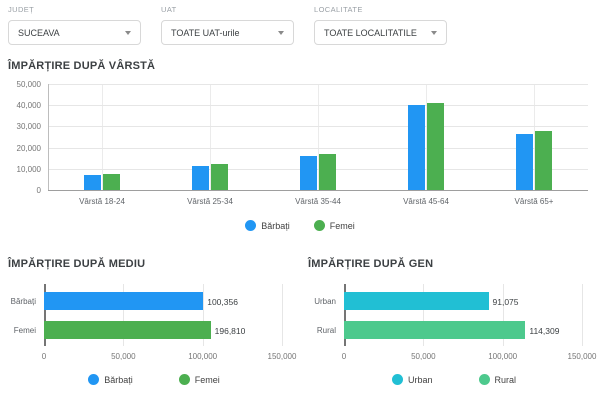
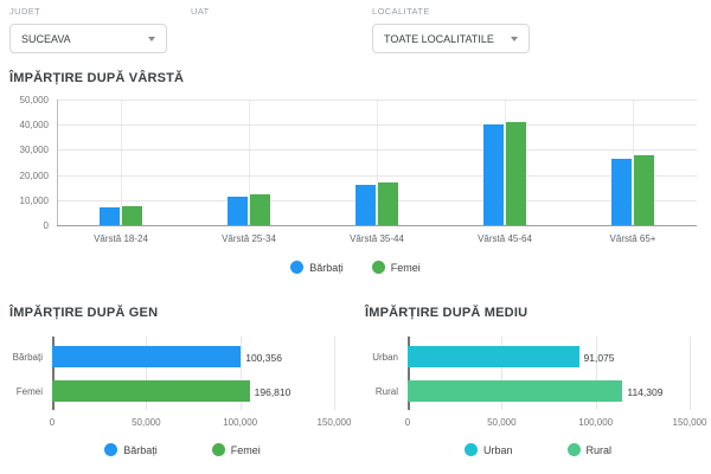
  JUDEȚ
  SUCEAVA
  UAT
- TOATE UAT-urile
  LOCALITATE
  TOATE LOCALITATILE
  ÎMPĂRȚIRE DUPĂ VÂRSTĂ
  0
  10,000
  20,000
  30,000
  40,000
  50,000
  Vârstă 18-24
  Vârstă 25-34
  Vârstă 35-44
  Vârstă 45-64
  Vârstă 65+
  Bărbați
  Femei
- ÎMPĂRȚIRE DUPĂ MEDIU
+ ÎMPĂRȚIRE DUPĂ GEN
  0
  50,000
  100,000
  150,000
  Bărbați
  100,356
  Femei
  196,810
  Bărbați
  Femei
- ÎMPĂRȚIRE DUPĂ GEN
+ ÎMPĂRȚIRE DUPĂ MEDIU
  0
  50,000
  100,000
  150,000
  Urban
  91,075
  Rural
  114,309
  Urban
  Rural
